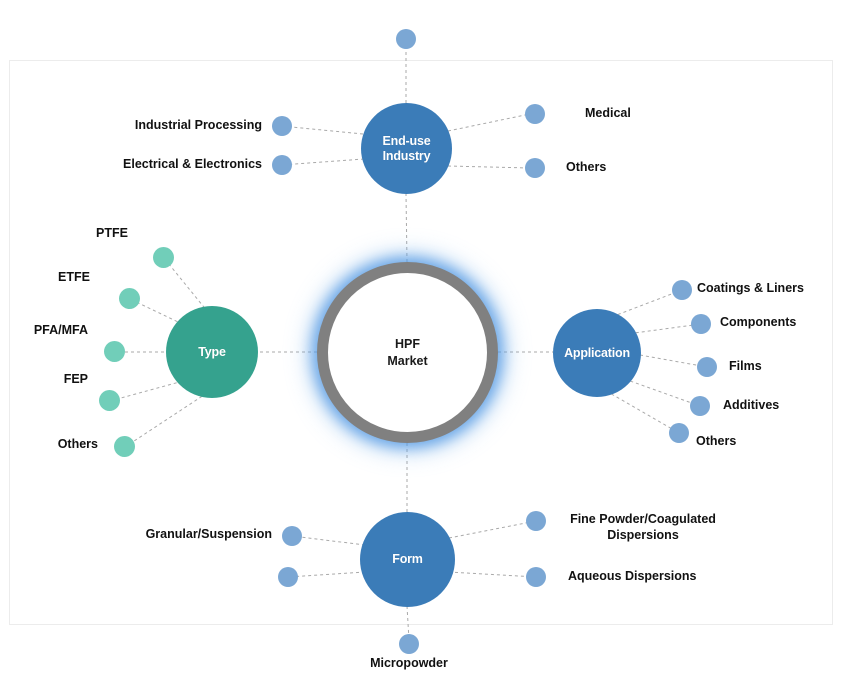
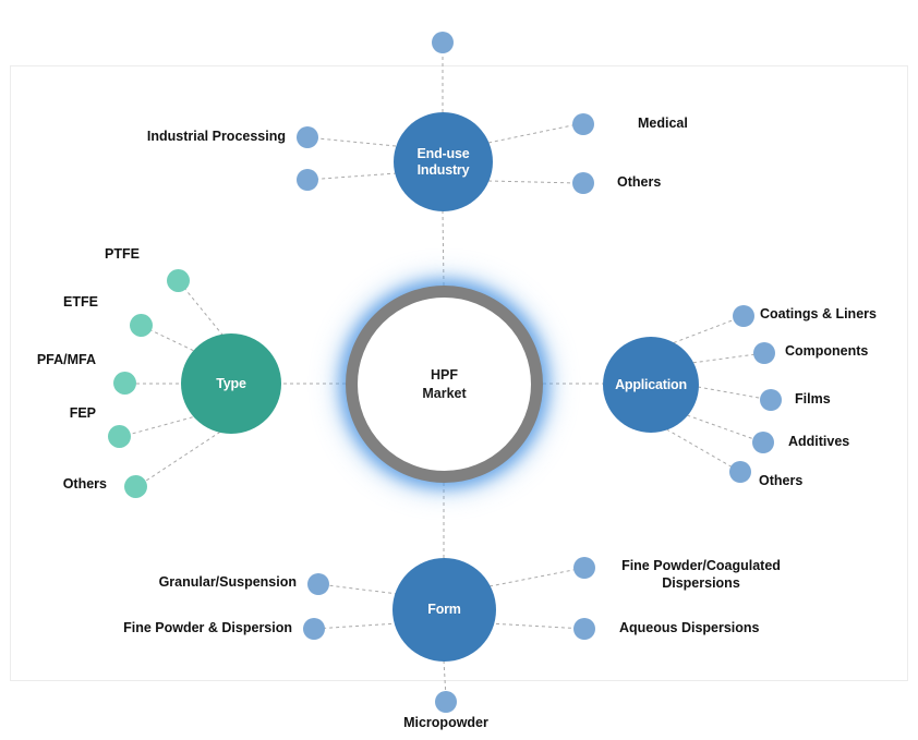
  HPF
  Market
  End-use
  Industry
  Type
  Application
  Form
  Medical
  Others
  Industrial Processing
- Electrical & Electronics
  PTFE
  ETFE
  PFA/MFA
  FEP
  Others
  Coatings & Liners
  Components
  Films
  Additives
  Others
  Granular/Suspension
+ Fine Powder & Dispersion
  Fine Powder/Coagulated
  Dispersions
  Aqueous Dispersions
  Micropowder
